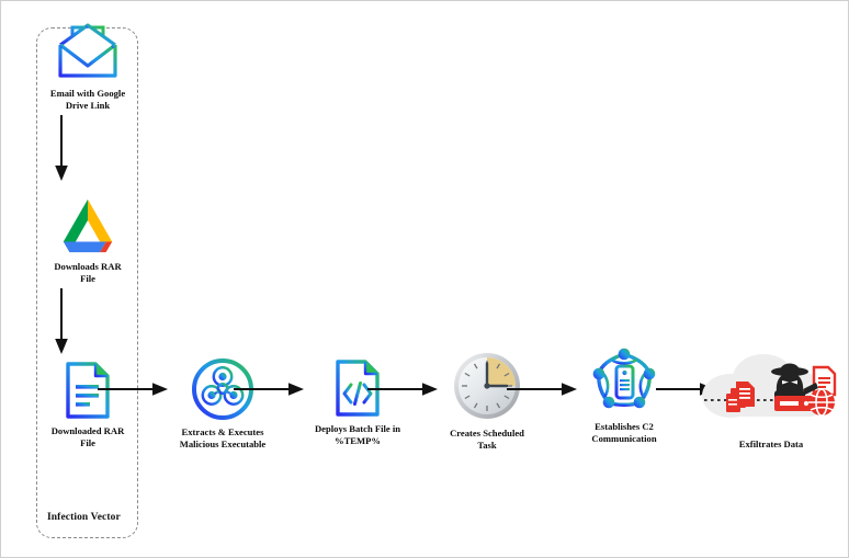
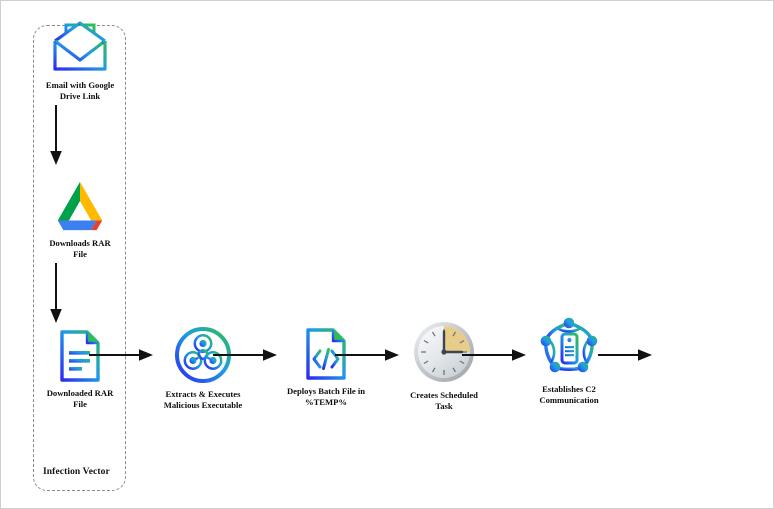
  Infection Vector
  Email with Google
  Drive Link
  Downloads RAR
  File
  Downloaded RAR
  File
  Extracts & Executes
  Malicious Executable
  Deploys Batch File in
  %TEMP%
  Creates Scheduled
  Task
  Establishes C2
  Communication
- Exfiltrates Data
